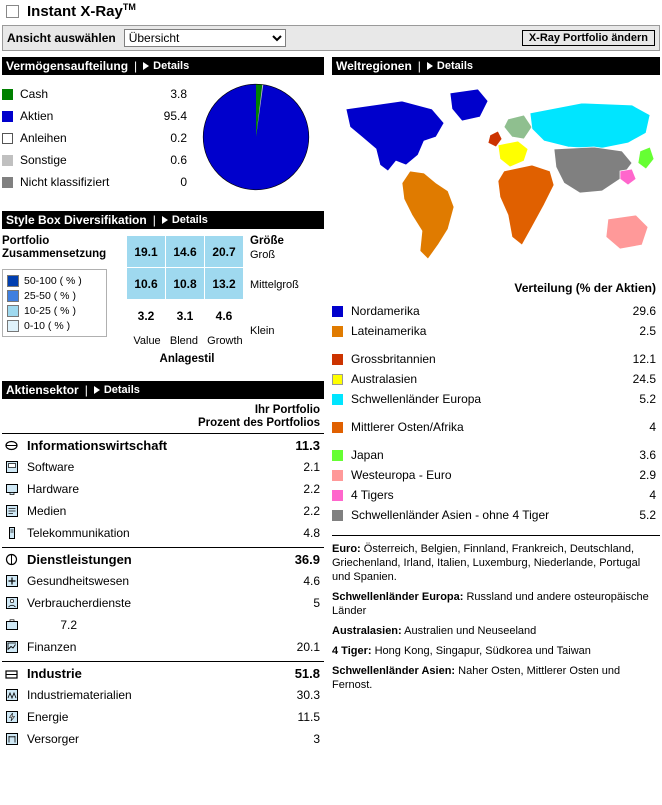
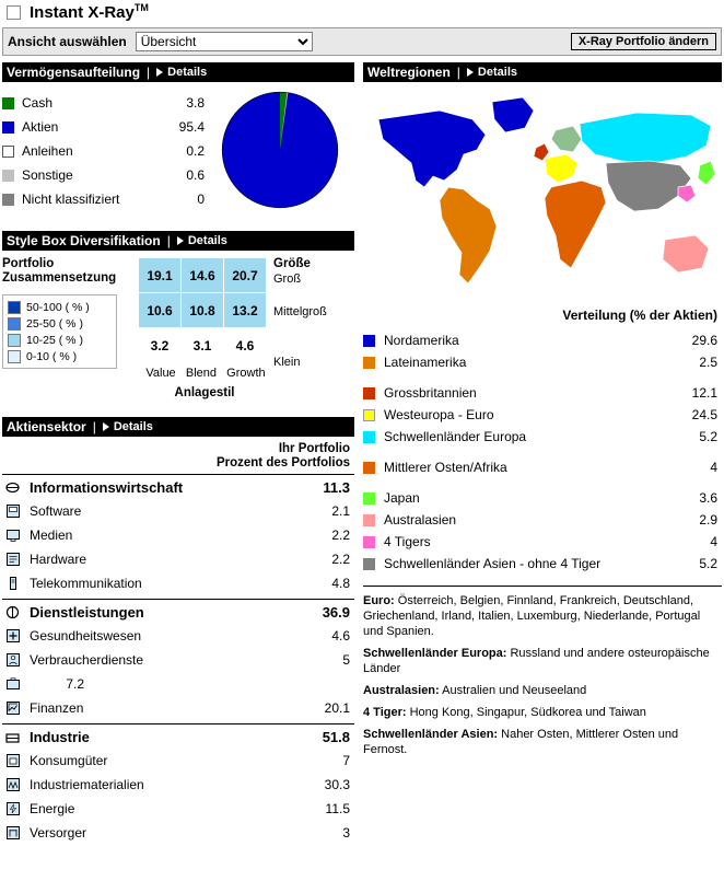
  Instant X-RayTM
  Ansicht auswählen
  Übersicht
  X-Ray Portfolio ändern
  Vermögensaufteilung
  |
  Details
  Cash
  3.8
  Aktien
  95.4
  Anleihen
  0.2
  Sonstige
  0.6
  Nicht klassifiziert
  0
  Style Box Diversifikation
  |
  Details
  Portfolio Zusammensetzung
  50-100 ( % )
  25-50 ( % )
  10-25 ( % )
  0-10 ( % )
  19.1	14.6	20.7
  10.6	10.8	13.2
  3.2	3.1	4.6
  Value Blend Growth
  Anlagestil
  Größe
  Groß
  Mittelgroß
  Klein
  Aktiensektor
  |
  Details
  Ihr Portfolio
  Prozent des Portfolios
  Informationswirtschaft
  11.3
  Software
  2.1
- Hardware
+ Medien
  2.2
- Medien
+ Hardware
  2.2
  Telekommunikation
  4.8
  Dienstleistungen
  36.9
  Gesundheitswesen
  4.6
  Verbraucherdienste
  5
  7.2
  Finanzen
  20.1
  Industrie
  51.8
+ Konsumgüter
+ 7
  Industriematerialien
  30.3
  Energie
  11.5
  Versorger
  3
  Weltregionen
  |
  Details
  Verteilung (% der Aktien)
  Nordamerika
  29.6
  Lateinamerika
  2.5
  Grossbritannien
  12.1
- Australasien
+ Westeuropa - Euro
  24.5
  Schwellenländer Europa
  5.2
  Mittlerer Osten/Afrika
  4
  Japan
  3.6
- Westeuropa - Euro
+ Australasien
  2.9
  4 Tigers
  4
  Schwellenländer Asien - ohne 4 Tiger
  5.2
  Euro: Österreich, Belgien, Finnland, Frankreich, Deutschland, Griechenland, Irland, Italien, Luxemburg, Niederlande, Portugal und Spanien.
  Schwellenländer Europa: Russland und andere osteuropäische Länder
  Australasien: Australien und Neuseeland
  4 Tiger: Hong Kong, Singapur, Südkorea und Taiwan
  Schwellenländer Asien: Naher Osten, Mittlerer Osten und Fernost.
